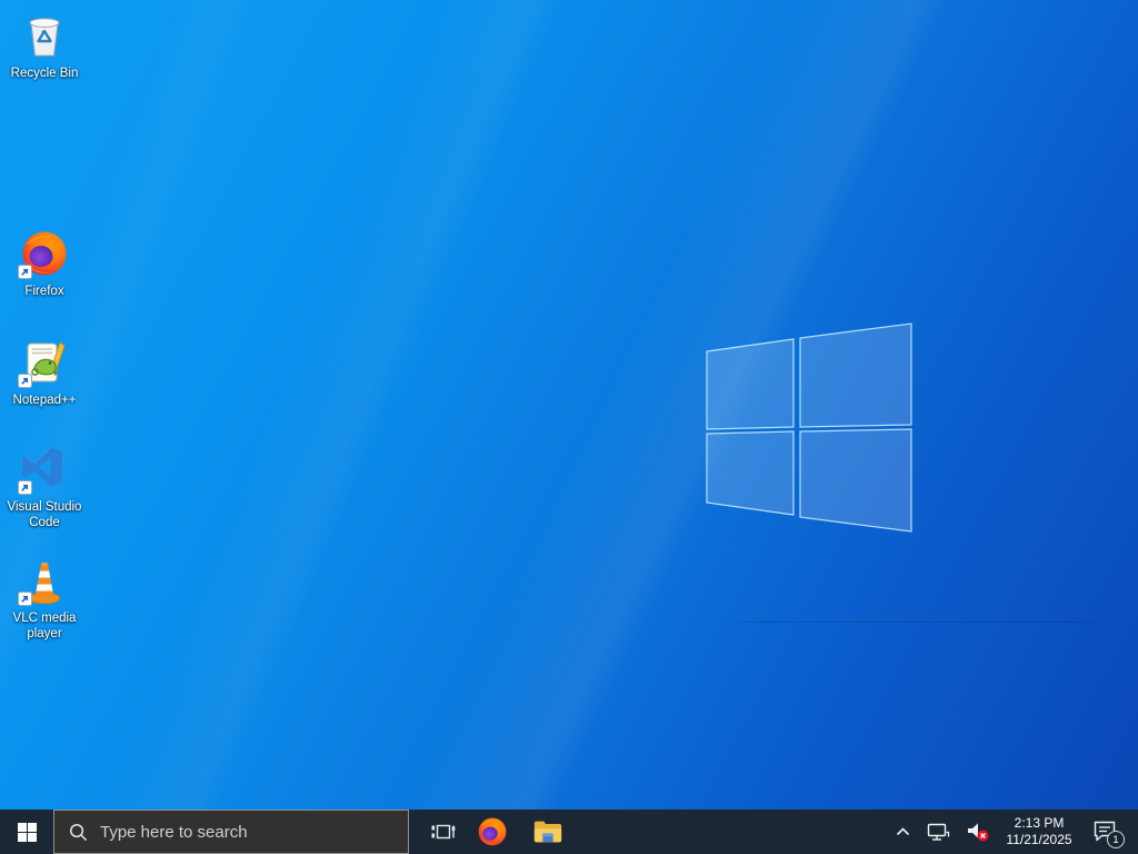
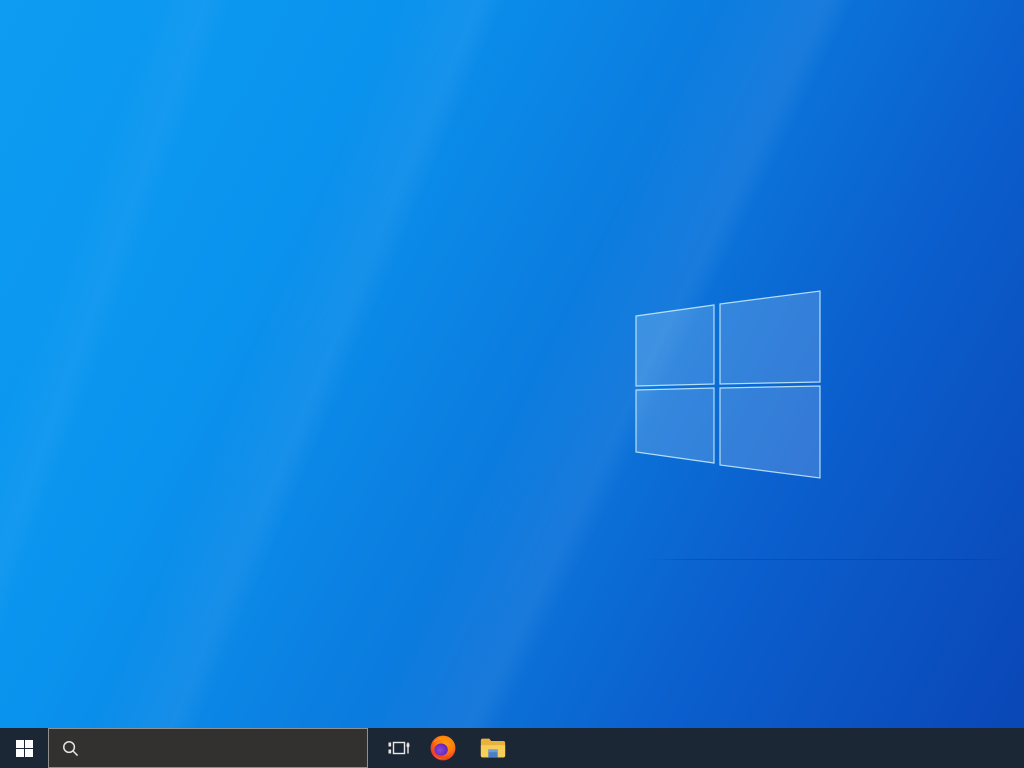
- Recycle Bin
- Firefox
- Notepad++
- Visual Studio Code
- VLC media player
- Type here to search
- 2:13 PM
- 11/21/2025
- 1
